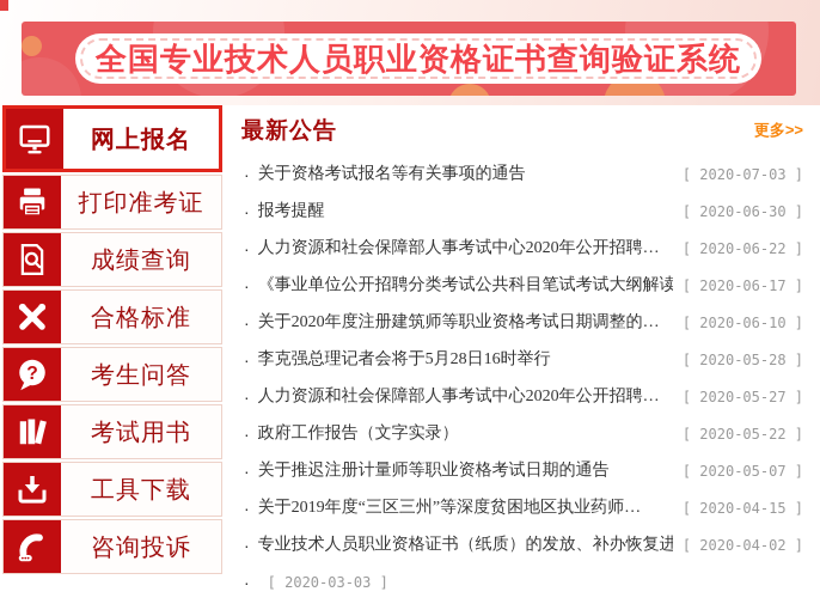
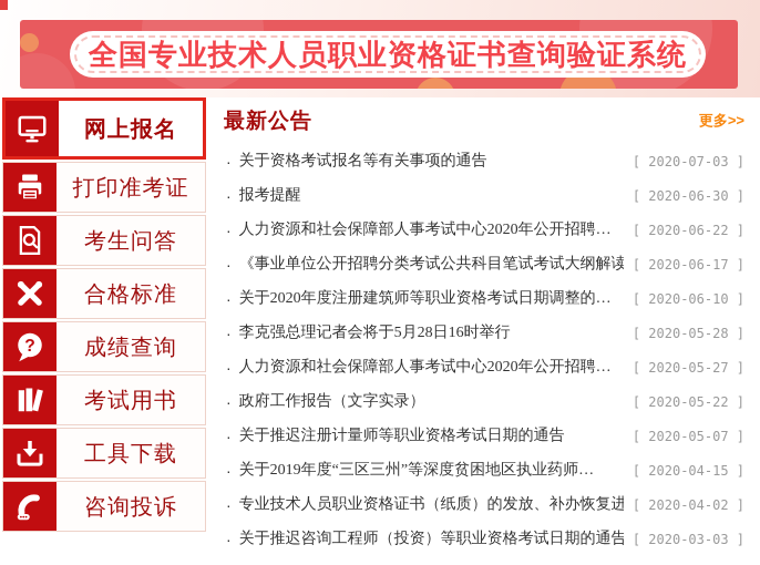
  全国专业技术人员职业资格证书查询验证系统
  网上报名
  打印准考证
- 成绩查询
+ 考生问答
  合格标准
  ?
- 考生问答
+ 成绩查询
  考试用书
  工具下载
  咨询投诉
  最新公告
  更多>>
  ·
  关于资格考试报名等有关事项的通告
  [ 2020-07-03 ]
  ·
  报考提醒
  [ 2020-06-30 ]
  ·
  人力资源和社会保障部人事考试中心2020年公开招聘…
  [ 2020-06-22 ]
  ·
  《事业单位公开招聘分类考试公共科目笔试考试大纲解读
  [ 2020-06-17 ]
  ·
  关于2020年度注册建筑师等职业资格考试日期调整的…
  [ 2020-06-10 ]
  ·
  李克强总理记者会将于5月28日16时举行
  [ 2020-05-28 ]
  ·
  人力资源和社会保障部人事考试中心2020年公开招聘…
  [ 2020-05-27 ]
  ·
  政府工作报告（文字实录）
  [ 2020-05-22 ]
  ·
  关于推迟注册计量师等职业资格考试日期的通告
  [ 2020-05-07 ]
  ·
  关于2019年度“三区三州”等深度贫困地区执业药师…
  [ 2020-04-15 ]
  ·
  专业技术人员职业资格证书（纸质）的发放、补办恢复进
  [ 2020-04-02 ]
  ·
+ 关于推迟咨询工程师（投资）等职业资格考试日期的通告
  [ 2020-03-03 ]
